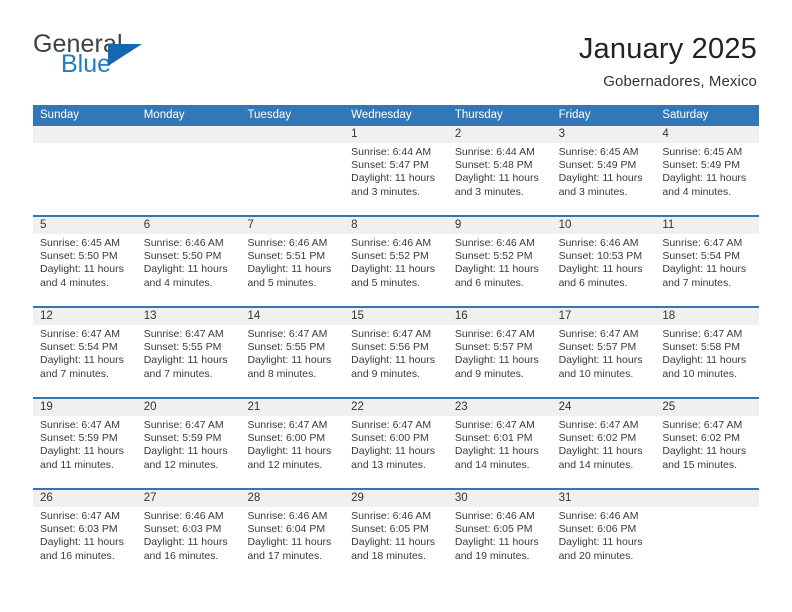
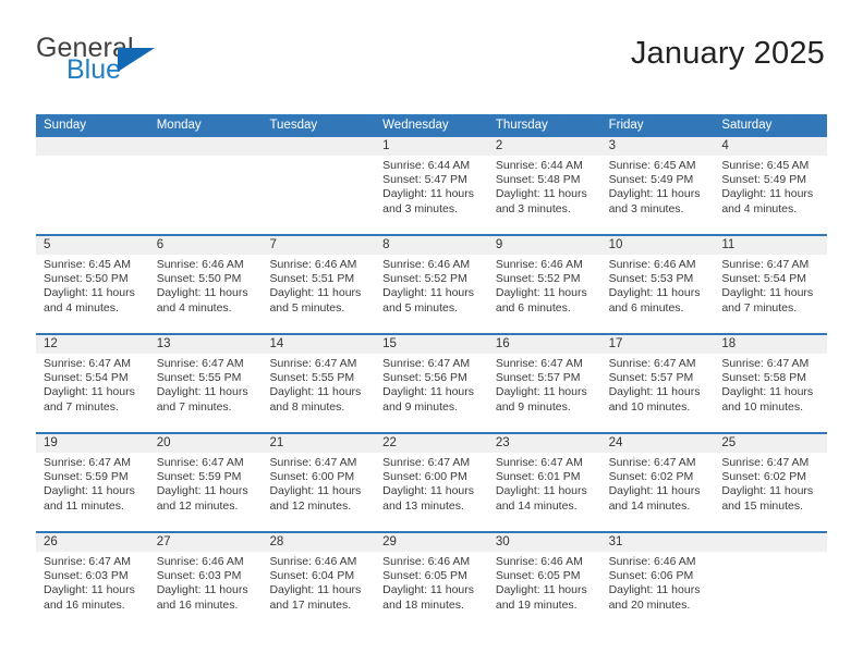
  General
  Blue
  January 2025
- Gobernadores, Mexico
  Sunday
  Monday
  Tuesday
  Wednesday
  Thursday
  Friday
  Saturday
  1
  Sunrise: 6:44 AM
  Sunset: 5:47 PM
  Daylight: 11 hours
  and 3 minutes.
  2
  Sunrise: 6:44 AM
  Sunset: 5:48 PM
  Daylight: 11 hours
  and 3 minutes.
  3
  Sunrise: 6:45 AM
  Sunset: 5:49 PM
  Daylight: 11 hours
  and 3 minutes.
  4
  Sunrise: 6:45 AM
  Sunset: 5:49 PM
  Daylight: 11 hours
  and 4 minutes.
  5
  Sunrise: 6:45 AM
  Sunset: 5:50 PM
  Daylight: 11 hours
  and 4 minutes.
  6
  Sunrise: 6:46 AM
  Sunset: 5:50 PM
  Daylight: 11 hours
  and 4 minutes.
  7
  Sunrise: 6:46 AM
  Sunset: 5:51 PM
  Daylight: 11 hours
  and 5 minutes.
  8
  Sunrise: 6:46 AM
  Sunset: 5:52 PM
  Daylight: 11 hours
  and 5 minutes.
  9
  Sunrise: 6:46 AM
  Sunset: 5:52 PM
  Daylight: 11 hours
  and 6 minutes.
  10
  Sunrise: 6:46 AM
- Sunset: 10:53 PM
+ Sunset: 5:53 PM
  Daylight: 11 hours
  and 6 minutes.
  11
  Sunrise: 6:47 AM
  Sunset: 5:54 PM
  Daylight: 11 hours
  and 7 minutes.
  12
  Sunrise: 6:47 AM
  Sunset: 5:54 PM
  Daylight: 11 hours
  and 7 minutes.
  13
  Sunrise: 6:47 AM
  Sunset: 5:55 PM
  Daylight: 11 hours
  and 7 minutes.
  14
  Sunrise: 6:47 AM
  Sunset: 5:55 PM
  Daylight: 11 hours
  and 8 minutes.
  15
  Sunrise: 6:47 AM
  Sunset: 5:56 PM
  Daylight: 11 hours
  and 9 minutes.
  16
  Sunrise: 6:47 AM
  Sunset: 5:57 PM
  Daylight: 11 hours
  and 9 minutes.
  17
  Sunrise: 6:47 AM
  Sunset: 5:57 PM
  Daylight: 11 hours
  and 10 minutes.
  18
  Sunrise: 6:47 AM
  Sunset: 5:58 PM
  Daylight: 11 hours
  and 10 minutes.
  19
  Sunrise: 6:47 AM
  Sunset: 5:59 PM
  Daylight: 11 hours
  and 11 minutes.
  20
  Sunrise: 6:47 AM
  Sunset: 5:59 PM
  Daylight: 11 hours
  and 12 minutes.
  21
  Sunrise: 6:47 AM
  Sunset: 6:00 PM
  Daylight: 11 hours
  and 12 minutes.
  22
  Sunrise: 6:47 AM
  Sunset: 6:00 PM
  Daylight: 11 hours
  and 13 minutes.
  23
  Sunrise: 6:47 AM
  Sunset: 6:01 PM
  Daylight: 11 hours
  and 14 minutes.
  24
  Sunrise: 6:47 AM
  Sunset: 6:02 PM
  Daylight: 11 hours
  and 14 minutes.
  25
  Sunrise: 6:47 AM
  Sunset: 6:02 PM
  Daylight: 11 hours
  and 15 minutes.
  26
  Sunrise: 6:47 AM
  Sunset: 6:03 PM
  Daylight: 11 hours
  and 16 minutes.
  27
  Sunrise: 6:46 AM
  Sunset: 6:03 PM
  Daylight: 11 hours
  and 16 minutes.
  28
  Sunrise: 6:46 AM
  Sunset: 6:04 PM
  Daylight: 11 hours
  and 17 minutes.
  29
  Sunrise: 6:46 AM
  Sunset: 6:05 PM
  Daylight: 11 hours
  and 18 minutes.
  30
  Sunrise: 6:46 AM
  Sunset: 6:05 PM
  Daylight: 11 hours
  and 19 minutes.
  31
  Sunrise: 6:46 AM
  Sunset: 6:06 PM
  Daylight: 11 hours
  and 20 minutes.
